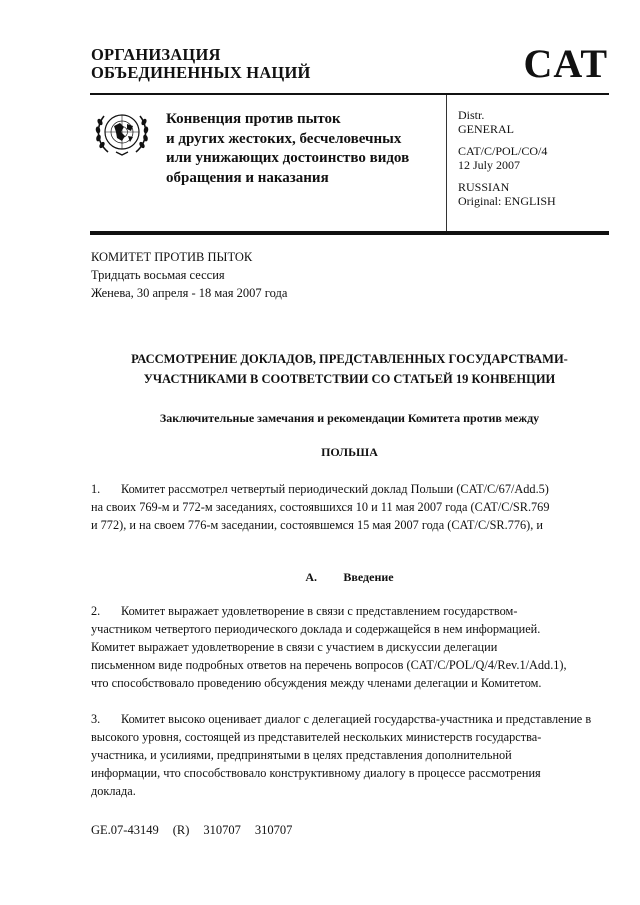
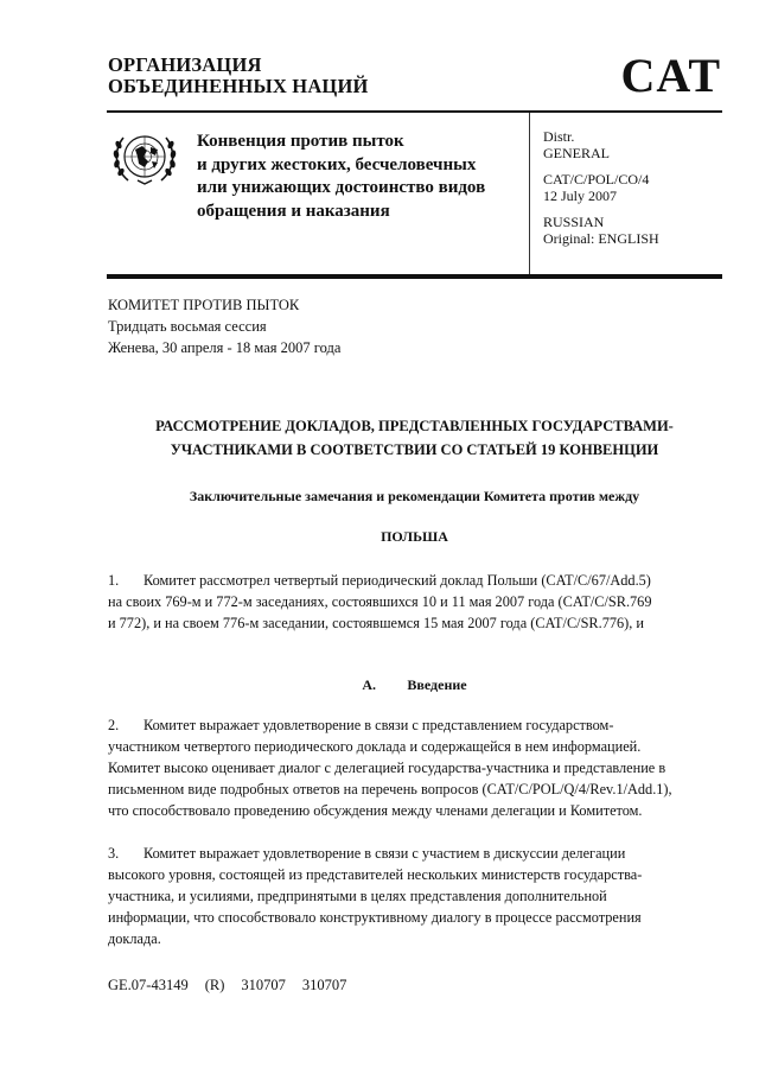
  ОРГАНИЗАЦИЯ
  ОБЪЕДИНЕННЫХ НАЦИЙ
  CAT
  Конвенция против пыток
  и других жестоких, бесчеловечных
  или унижающих достоинство видов
  обращения и наказания
  Distr.
  GENERAL
  CAT/C/POL/CO/4
  12 July 2007
  RUSSIAN
  Original: ENGLISH
  КОМИТЕТ ПРОТИВ ПЫТОК
  Тридцать восьмая сессия
  Женева, 30 апреля - 18 мая 2007 года
  РАССМОТРЕНИЕ ДОКЛАДОВ, ПРЕДСТАВЛЕННЫХ ГОСУДАРСТВАМИ-
  УЧАСТНИКАМИ В СООТВЕТСТВИИ СО СТАТЬЕЙ 19 КОНВЕНЦИИ
  Заключительные замечания и рекомендации Комитета против между
  ПОЛЬША
  1. Комитет рассмотрел четвертый периодический доклад Польши (CAT/C/67/Add.5)
  на своих 769-м и 772-м заседаниях, состоявшихся 10 и 11 мая 2007 года (CAT/C/SR.769
  и 772), и на своем 776-м заседании, состоявшемся 15 мая 2007 года (CAT/C/SR.776), и
  A. Введение
  2. Комитет выражает удовлетворение в связи с представлением государством-
  участником четвертого периодического доклада и содержащейся в нем информацией.
- Комитет выражает удовлетворение в связи с участием в дискуссии делегации
+ Комитет высоко оценивает диалог с делегацией государства-участника и представление в
  письменном виде подробных ответов на перечень вопросов (CAT/C/POL/Q/4/Rev.1/Add.1),
  что способствовало проведению обсуждения между членами делегации и Комитетом.
- 3. Комитет высоко оценивает диалог с делегацией государства-участника и представление в
+ 3. Комитет выражает удовлетворение в связи с участием в дискуссии делегации
  высокого уровня, состоящей из представителей нескольких министерств государства-
  участника, и усилиями, предпринятыми в целях представления дополнительной
  информации, что способствовало конструктивному диалогу в процессе рассмотрения
  доклада.
  GE.07-43149 (R) 310707 310707
